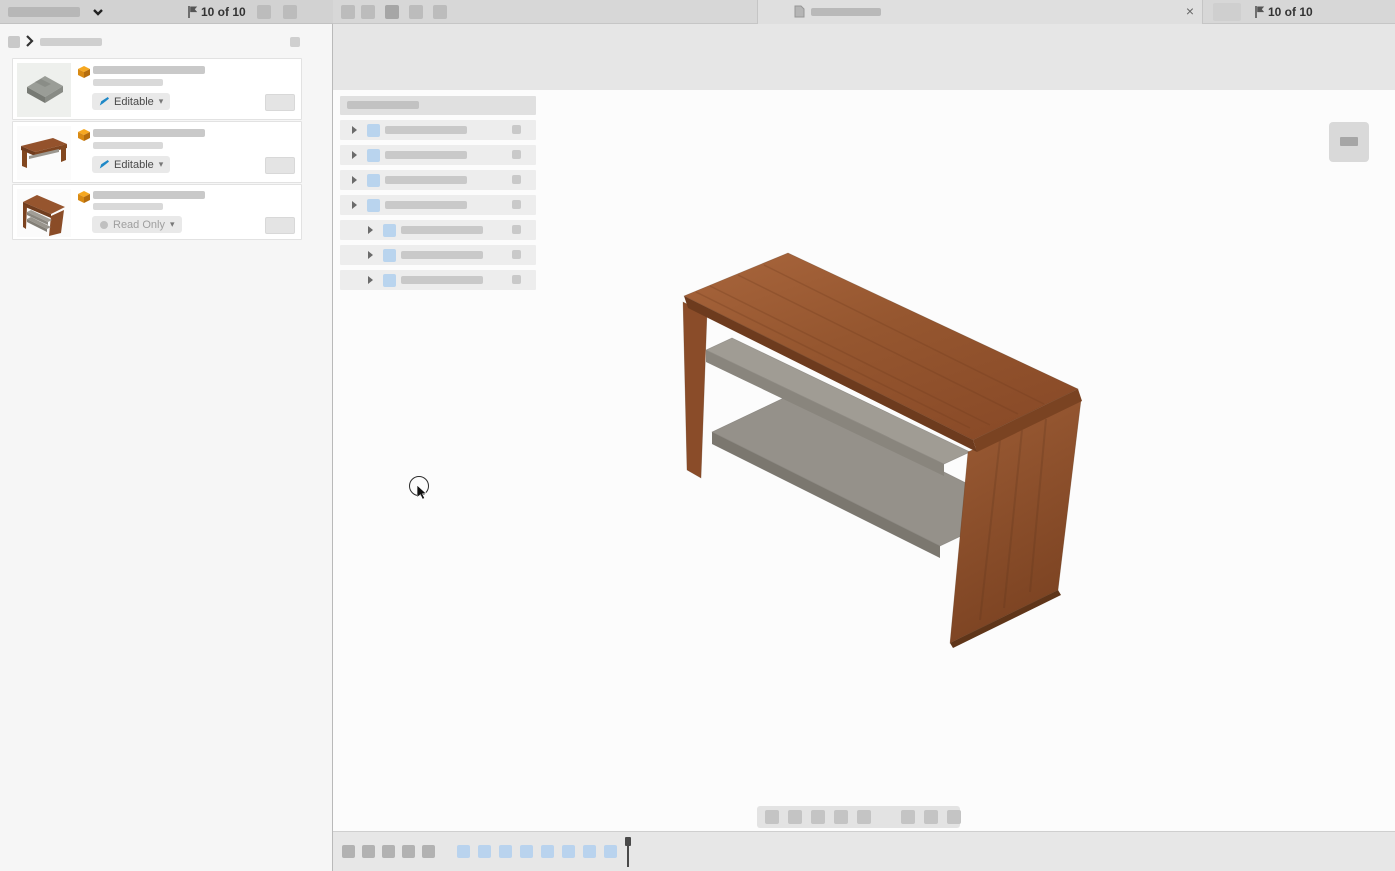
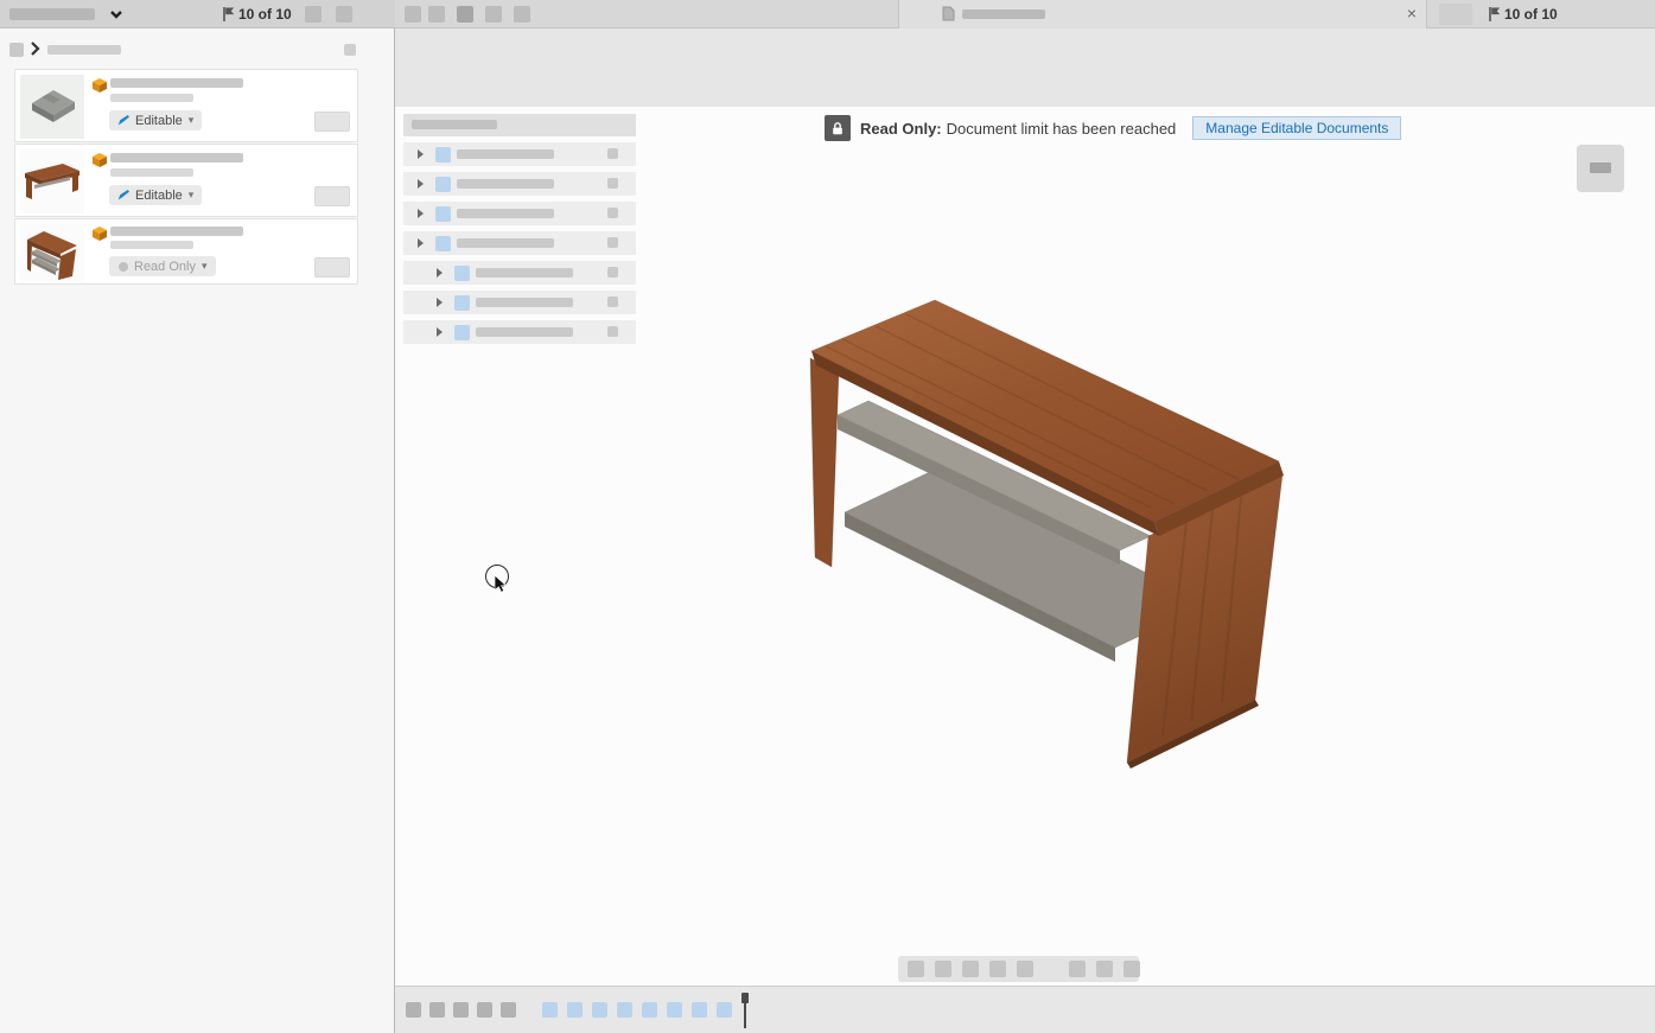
  10 of 10
  Editable
  ▾
  Editable
  ▾
  Read Only
  ▾
  ×
  10 of 10
+ Read Only: Document limit has been reached
+ Manage Editable Documents
